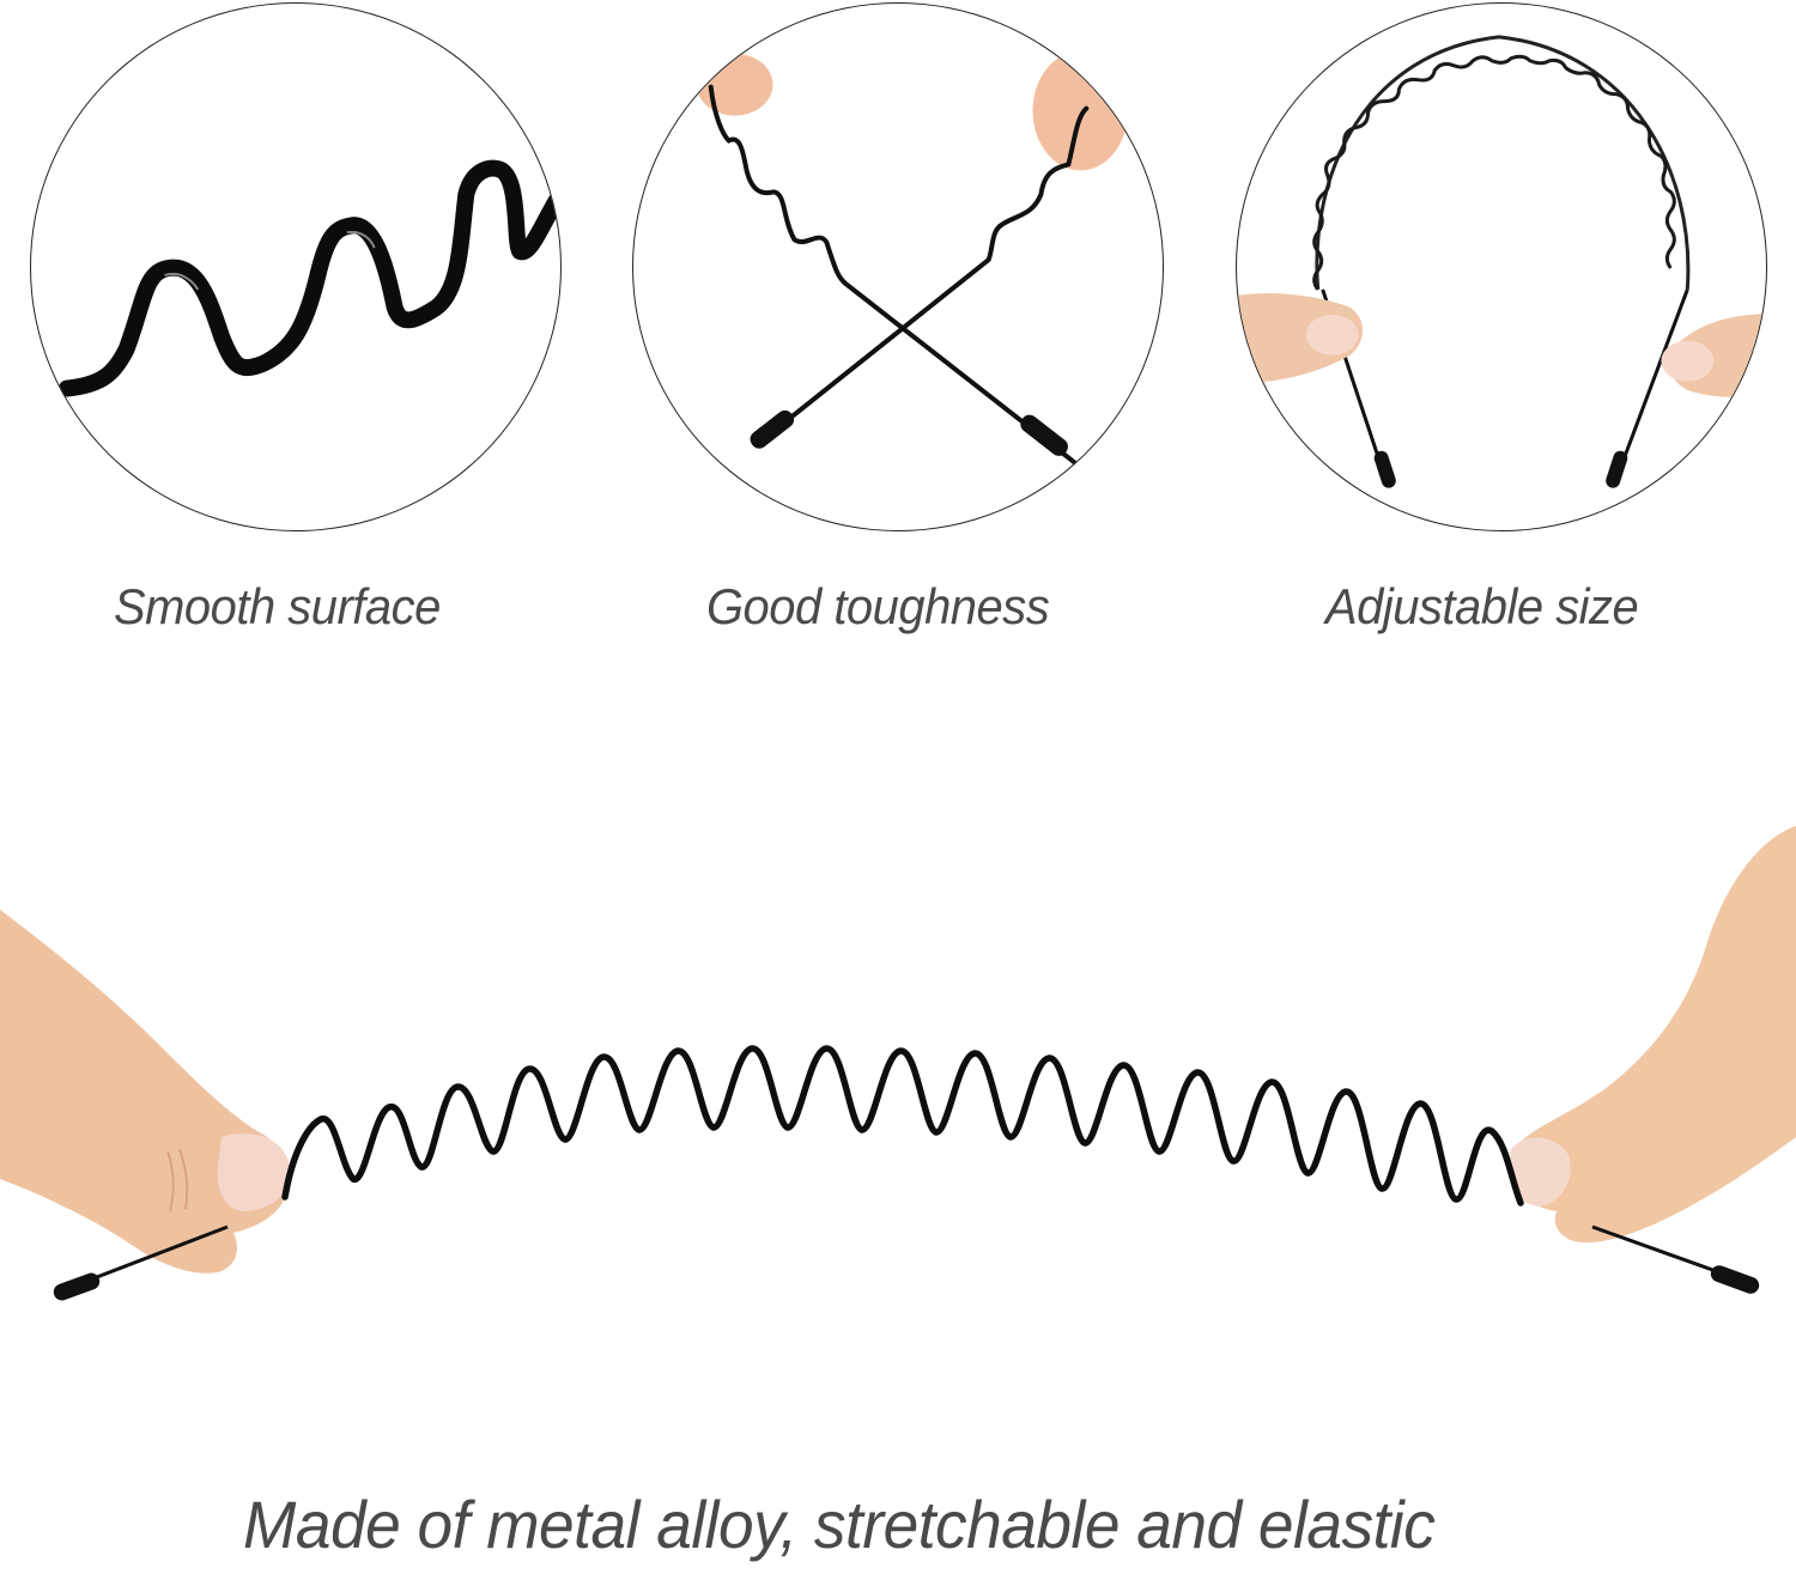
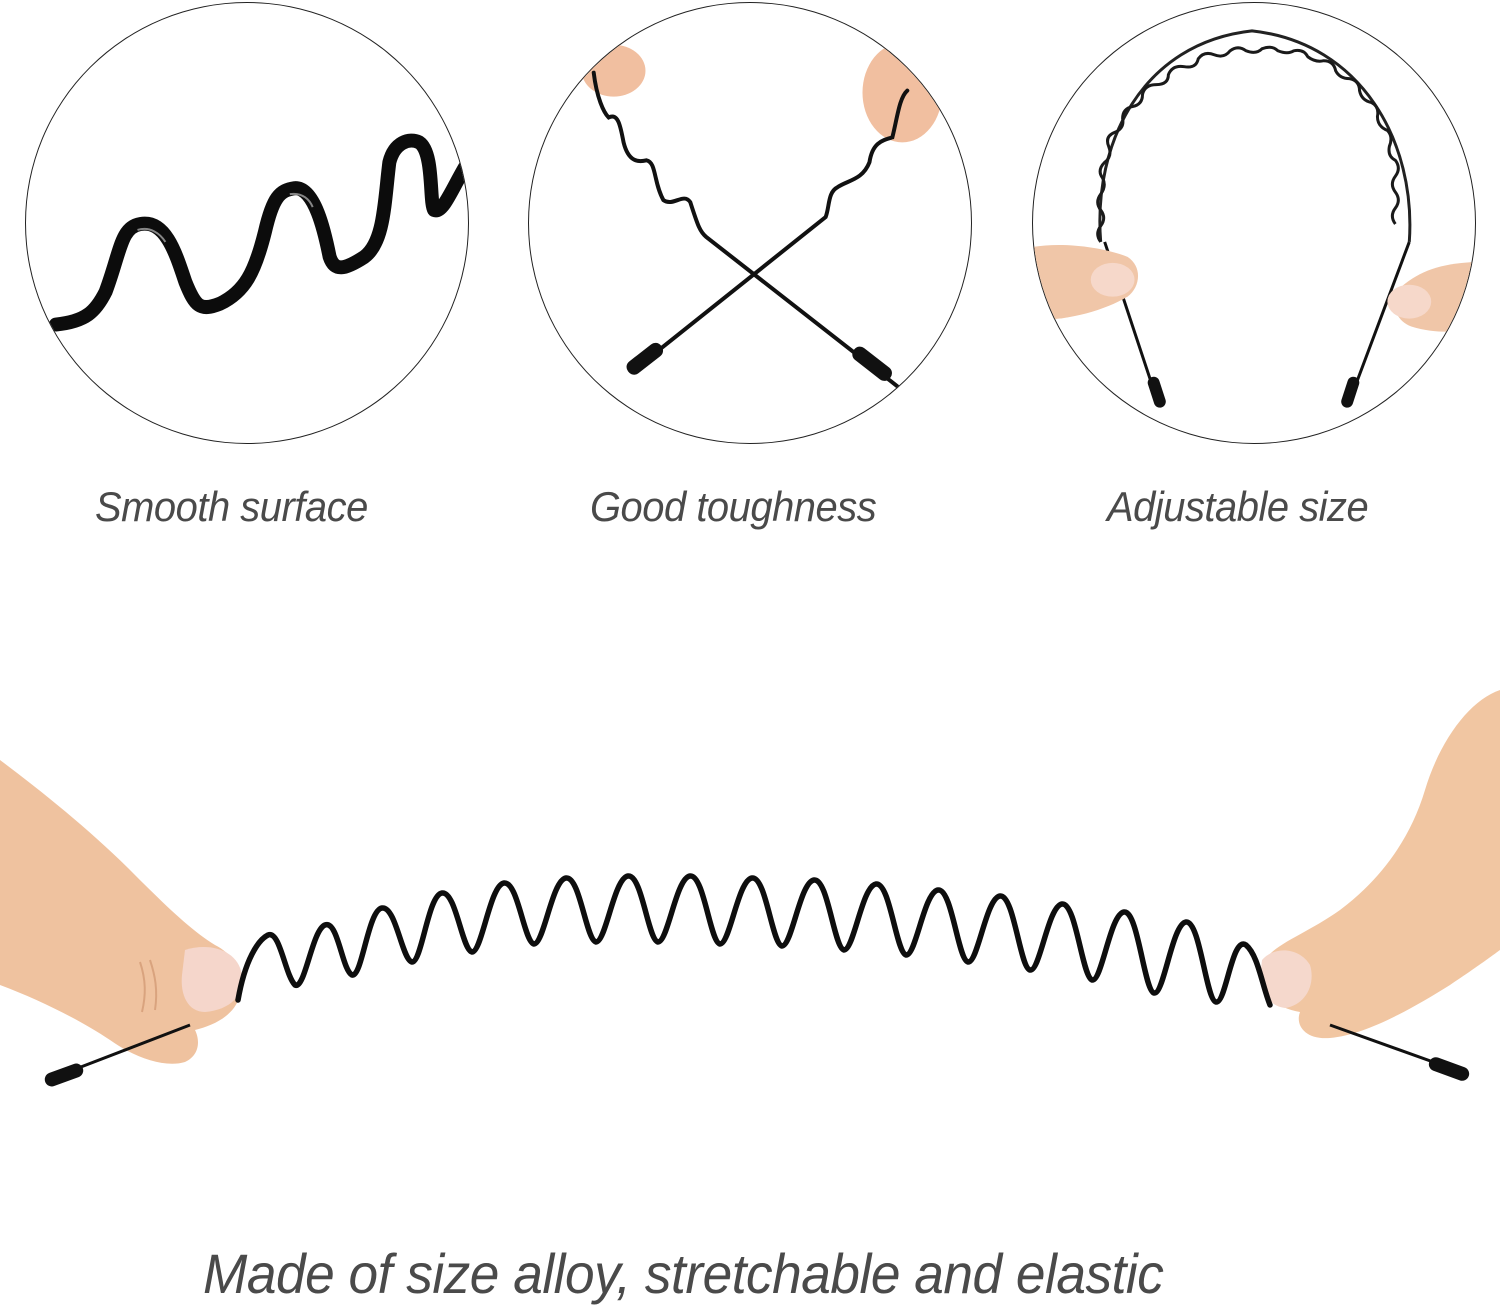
  Smooth surface
  Good toughness
  Adjustable size
- Made of metal alloy, stretchable and elastic
+ Made of size alloy, stretchable and elastic
